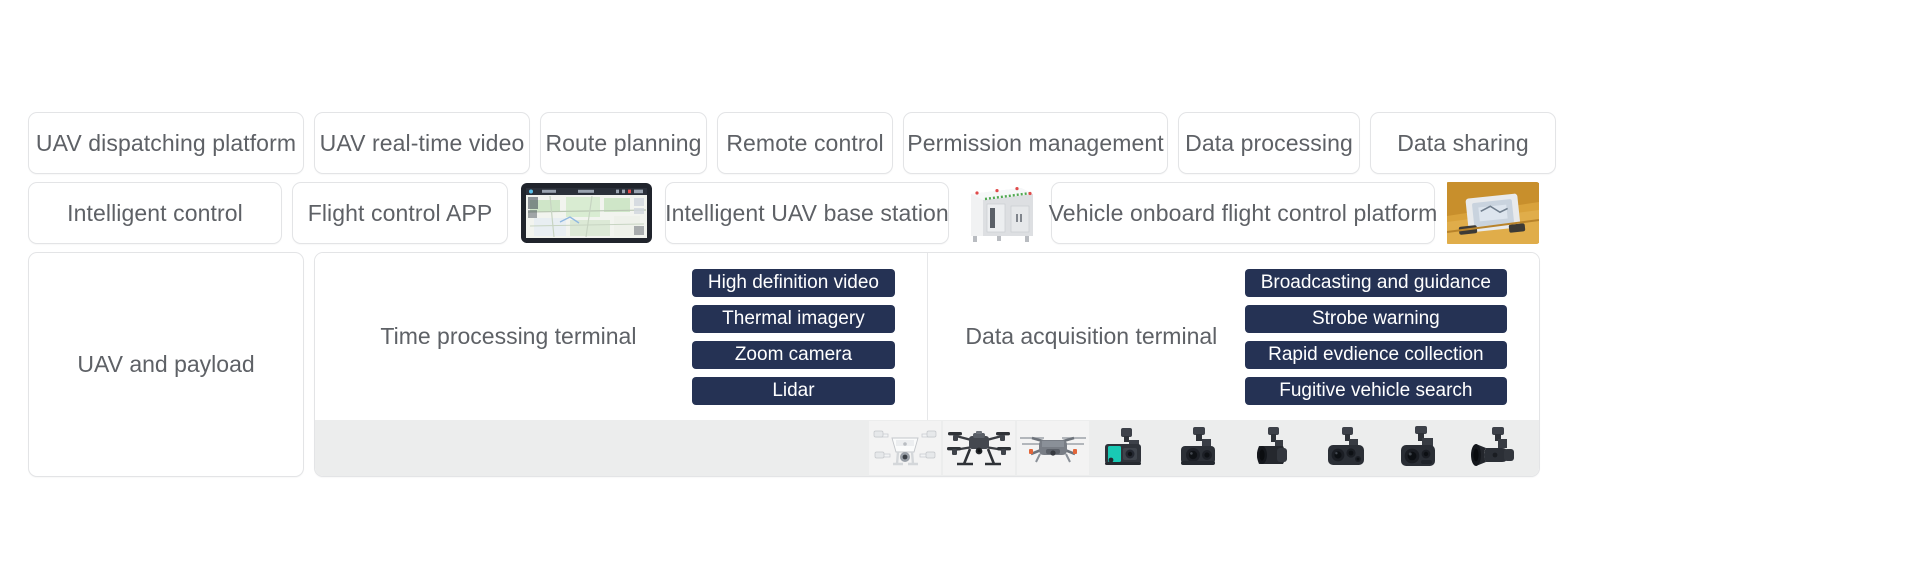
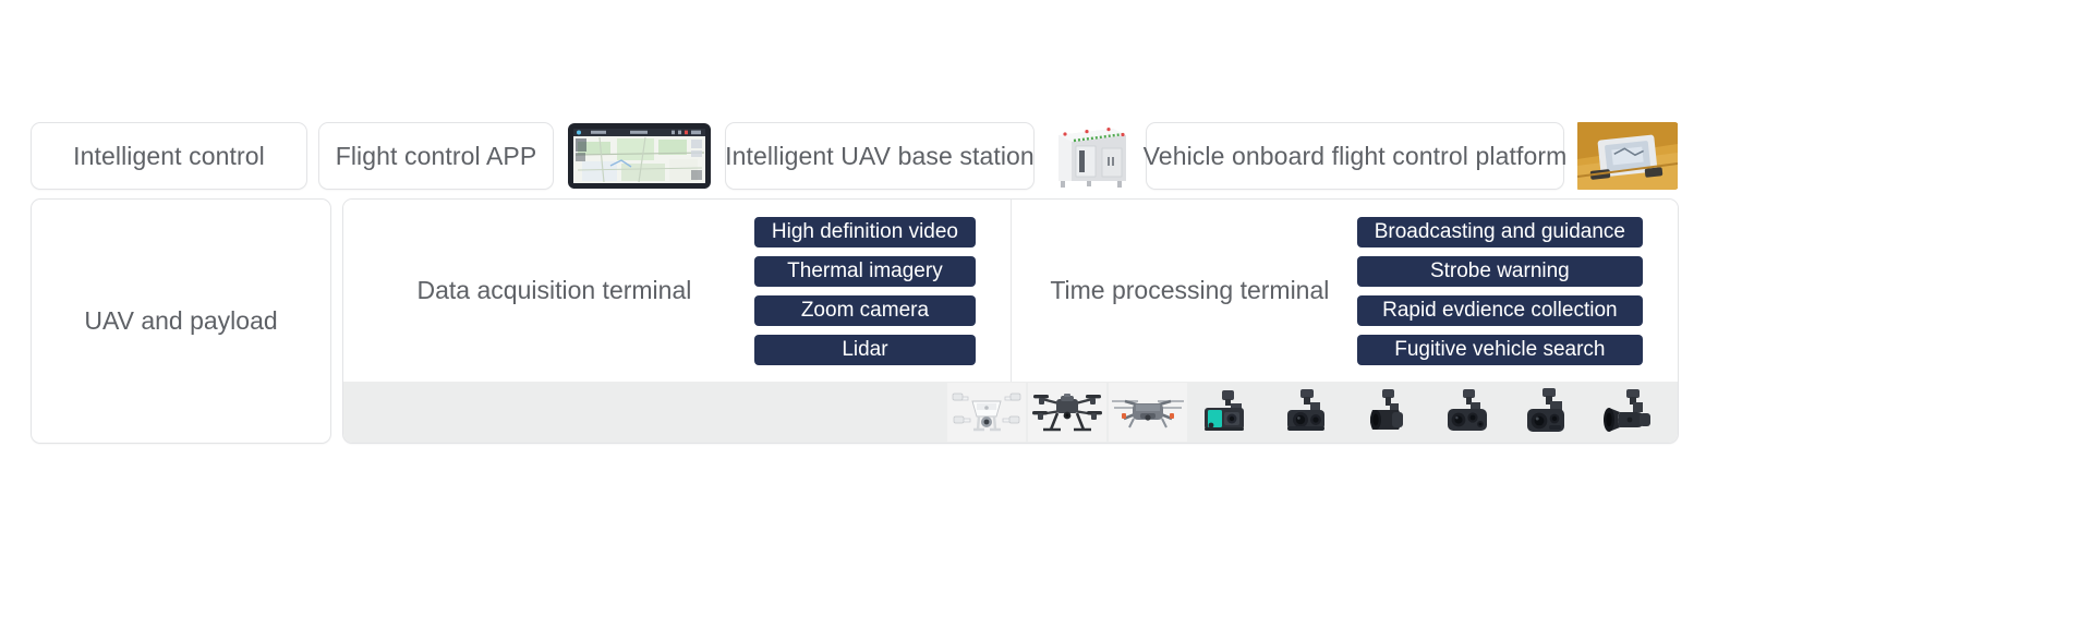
- UAV dispatching platform
- UAV real-time video
- Route planning
- Remote control
- Permission management
- Data processing
- Data sharing
  Intelligent control
  Flight control APP
  Intelligent UAV base station
  Vehicle onboard flight control platform
  UAV and payload
- Time processing terminal
+ Data acquisition terminal
  High definition video
  Thermal imagery
  Zoom camera
  Lidar
- Data acquisition terminal
+ Time processing terminal
  Broadcasting and guidance
  Strobe warning
  Rapid evdience collection
  Fugitive vehicle search
